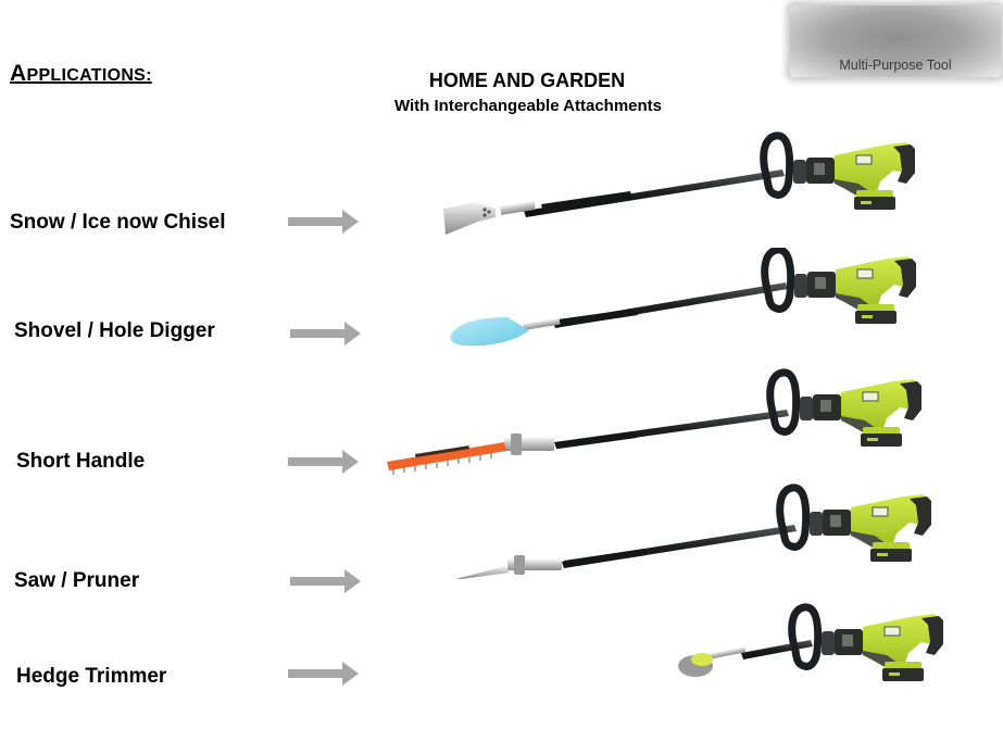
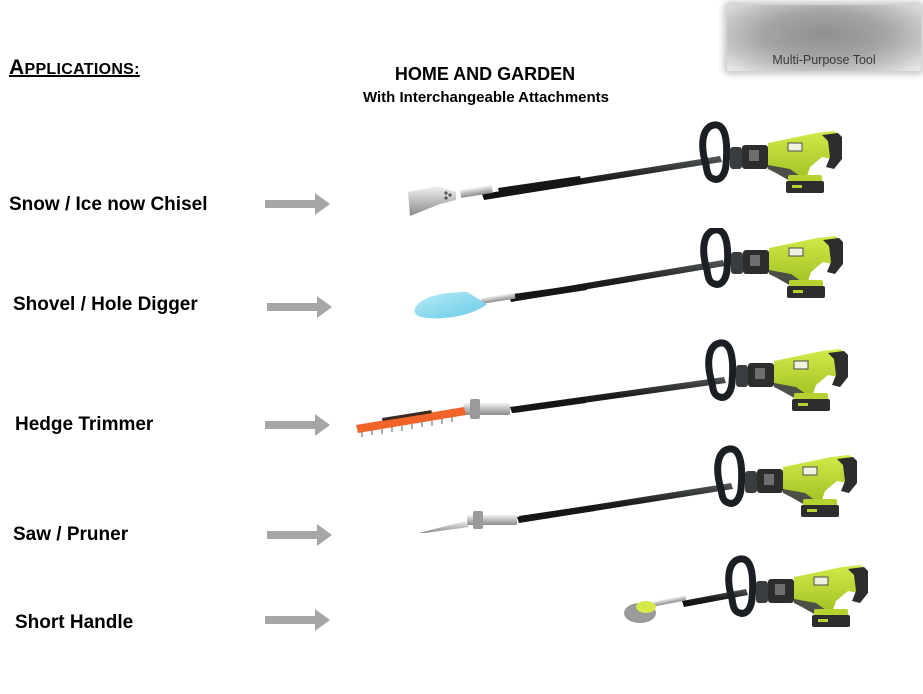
  Multi-Purpose Tool
  APPLICATIONS:
  HOME AND GARDEN
  With Interchangeable Attachments
  Snow / Ice now Chisel
  Shovel / Hole Digger
- Short Handle
+ Hedge Trimmer
  Saw / Pruner
- Hedge Trimmer
+ Short Handle
